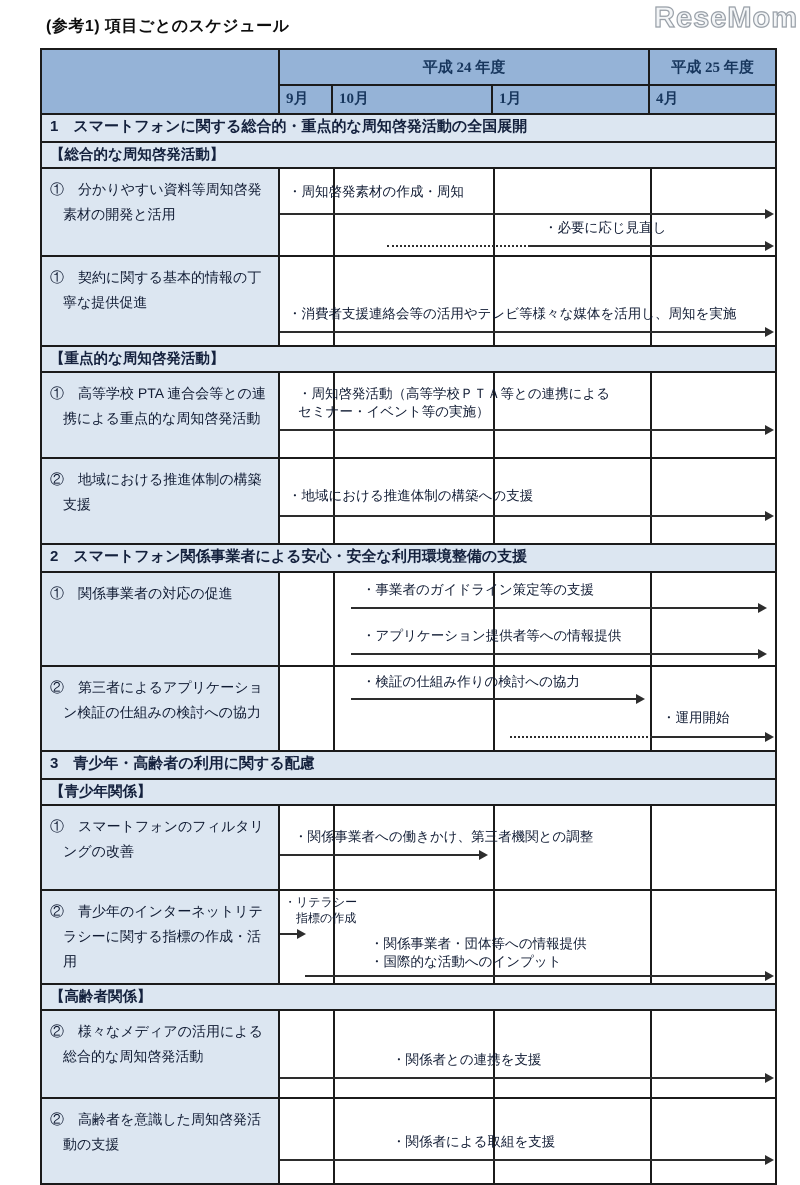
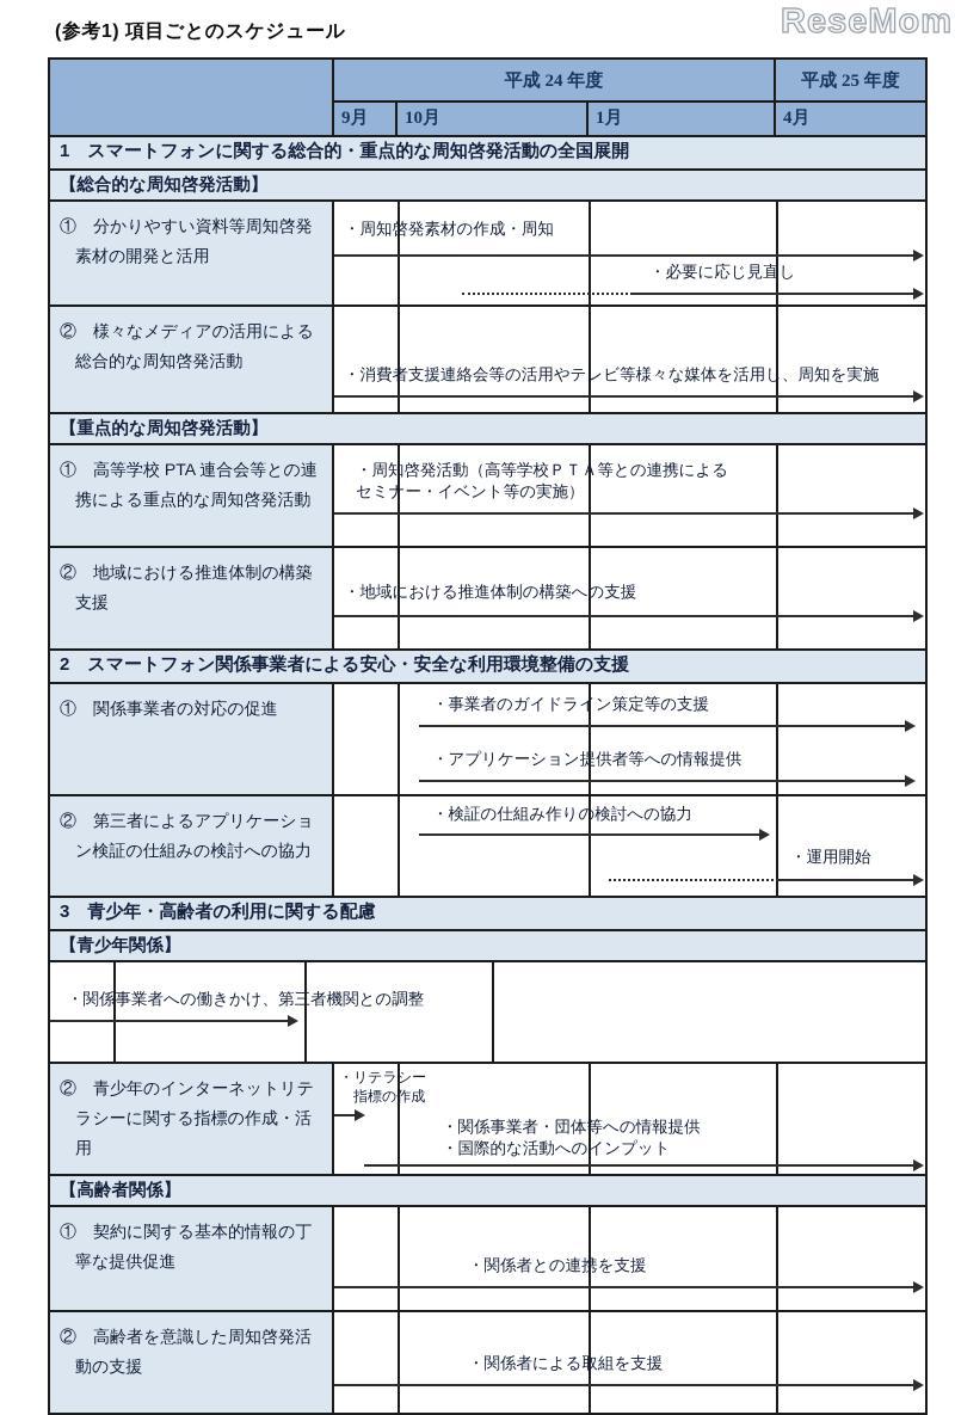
  (参考1) 項目ごとのスケジュール
  ReseMom
  平成 24 年度
  平成 25 年度
  9月
  10月
  1月
  4月
  1 スマートフォンに関する総合的・重点的な周知啓発活動の全国展開
  【総合的な周知啓発活動】
  ① 分かりやすい資料等周知啓発素材の開発と活用
  ・周知啓発素材の作成・周知
  ・必要に応じ見直し
- ① 契約に関する基本的情報の丁寧な提供促進
+ ② 様々なメディアの活用による総合的な周知啓発活動
  ・消費者支援連絡会等の活用やテレビ等様々な媒体を活用し、周知を実施
  【重点的な周知啓発活動】
  ① 高等学校 PTA 連合会等との連携による重点的な周知啓発活動
  ・周知啓発活動（高等学校ＰＴＡ等との連携による
  セミナー・イベント等の実施）
  ② 地域における推進体制の構築支援
  ・地域における推進体制の構築への支援
  2 スマートフォン関係事業者による安心・安全な利用環境整備の支援
  ① 関係事業者の対応の促進
  ・事業者のガイドライン策定等の支援
  ・アプリケーション提供者等への情報提供
  ② 第三者によるアプリケーション検証の仕組みの検討への協力
  ・検証の仕組み作りの検討への協力
  ・運用開始
  3 青少年・高齢者の利用に関する配慮
  【青少年関係】
- ① スマートフォンのフィルタリングの改善
  ・関係事業者への働きかけ、第三者機関との調整
  ② 青少年のインターネットリテラシーに関する指標の作成・活用
  ・リテラシー
  指標の作成
  ・関係事業者・団体等への情報提供
  ・国際的な活動へのインプット
  【高齢者関係】
- ② 様々なメディアの活用による総合的な周知啓発活動
+ ① 契約に関する基本的情報の丁寧な提供促進
  ・関係者との連携を支援
  ② 高齢者を意識した周知啓発活動の支援
  ・関係者による取組を支援
